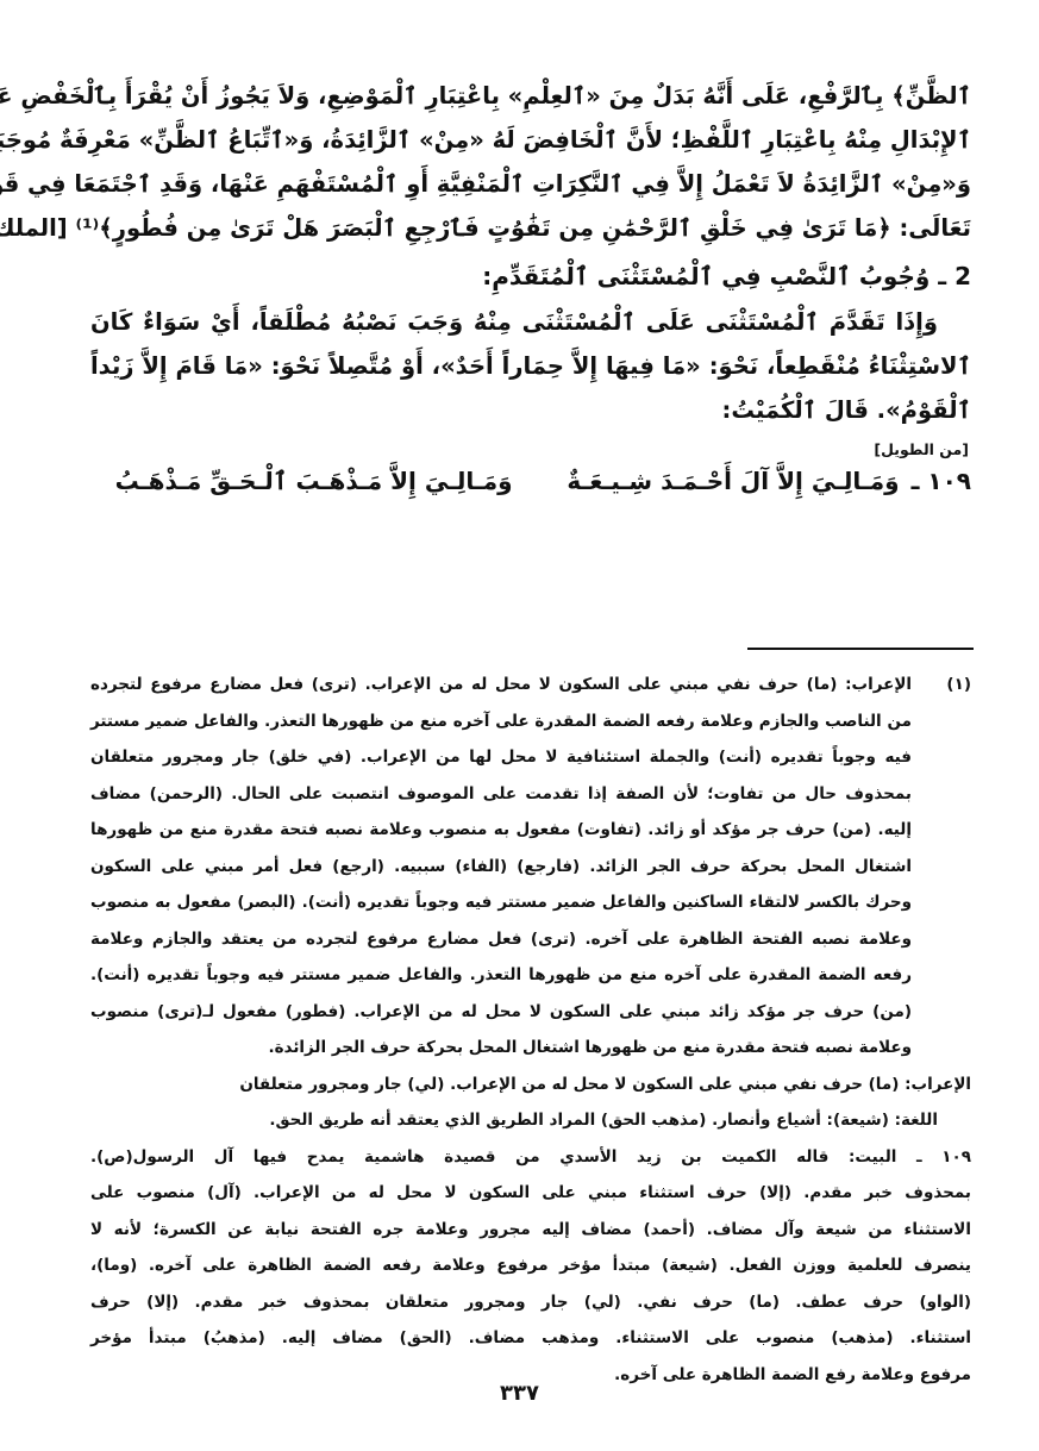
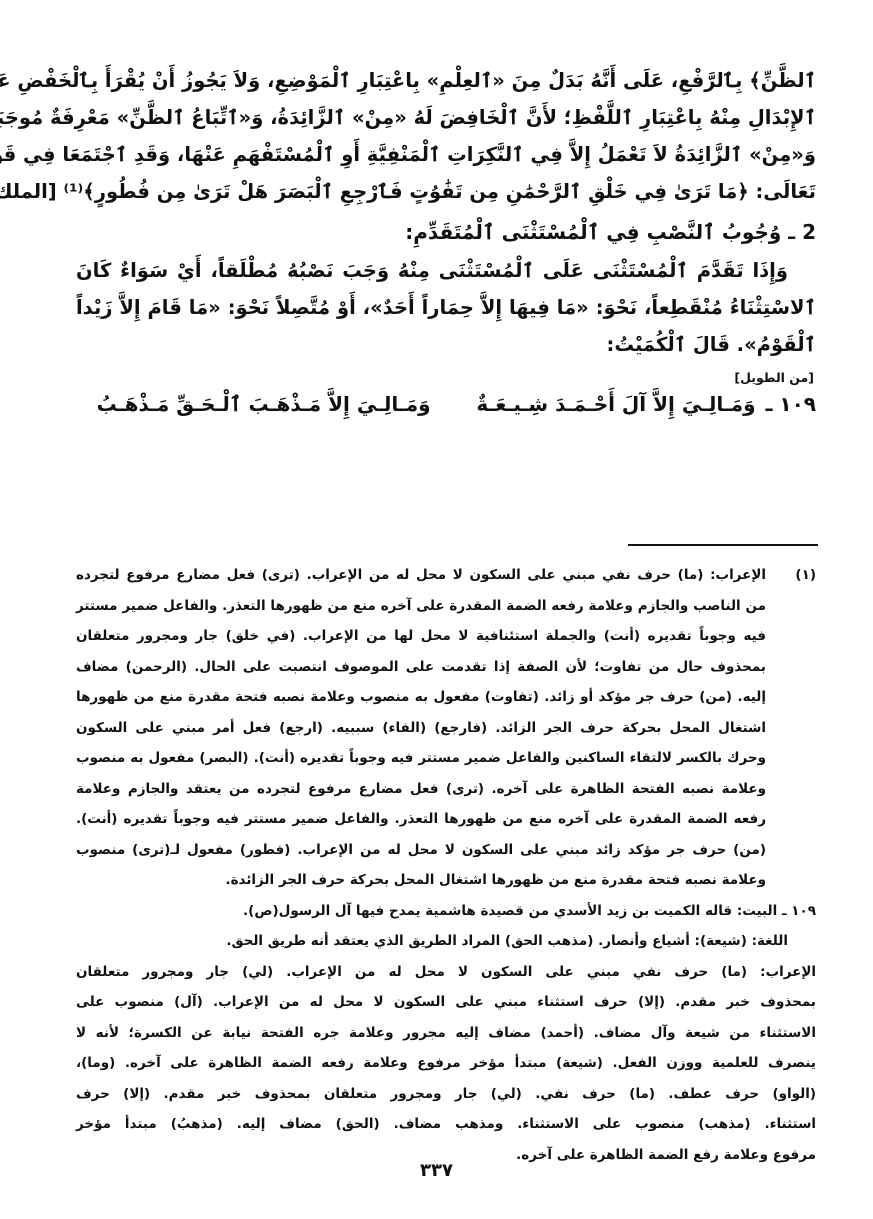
  ٱلظَّنِّ﴾ بِٱلرَّفْعِ، عَلَى أَنَّهُ بَدَلٌ مِنَ «ٱلعِلْمِ» بِاعْتِبَارِ ٱلْمَوْضِعِ، وَلاَ يَجُوزُ أَنْ يُقْرَأَ بِٱلْخَفْضِ عَ
  ٱلإِبْدَالِ مِنْهُ بِاعْتِبَارِ ٱللَّفْظِ؛ لأَنَّ ٱلْخَافِضَ لَهُ «مِنْ» ٱلزَّائِدَةُ، وَ«ٱتِّبَاعُ ٱلظَّنِّ» مَعْرِفَةٌ مُوجَبَ
  وَ«مِنْ» ٱلزَّائِدَةُ لاَ تَعْمَلُ إِلاَّ فِي ٱلنَّكِرَاتِ ٱلْمَنْفِيَّةِ أَوِ ٱلْمُسْتَفْهَمِ عَنْهَا، وَقَدِ ٱجْتَمَعَا فِي قَ
  تَعَالَى: ﴿مَا تَرَىٰ فِي خَلْقِ ٱلرَّحْمَٰنِ مِن تَفَٰوُتٍ فَٱرْجِعِ ٱلْبَصَرَ هَلْ تَرَىٰ مِن فُطُورٍ﴾⁽¹⁾ [الملك
  2 ـ وُجُوبُ ٱلنَّصْبِ فِي ٱلْمُسْتَثْنَى ٱلْمُتَقَدِّمِ:
  وَإِذَا تَقَدَّمَ ٱلْمُسْتَثْنَى عَلَى ٱلْمُسْتَثْنَى مِنْهُ وَجَبَ نَصْبُهُ مُطْلَقاً، أَيْ سَوَاءٌ كَانَ
  ٱلاسْتِثْنَاءُ مُنْقَطِعاً، نَحْوَ: «مَا فِيهَا إِلاَّ حِمَاراً أَحَدٌ»، أَوْ مُتَّصِلاً نَحْوَ: «مَا قَامَ إِلاَّ زَيْداً
  ٱلْقَوْمُ». قَالَ ٱلْكُمَيْتُ:
  [من الطويل]
  ١٠٩ ـ
  وَمَـالِـيَ إِلاَّ آلَ أَحْـمَـدَ شِـيـعَـةٌ
  وَمَـالِـيَ إِلاَّ مَـذْهَـبَ ٱلْـحَـقِّ مَـذْهَـبُ
  (١)
  الإعراب: (ما) حرف نفي مبني على السكون لا محل له من الإعراب. (ترى) فعل مضارع مرفوع لتجرده
  من الناصب والجازم وعلامة رفعه الضمة المقدرة على آخره منع من ظهورها التعذر. والفاعل ضمير مستتر
  فيه وجوباً تقديره (أنت) والجملة استئنافية لا محل لها من الإعراب. (في خلق) جار ومجرور متعلقان
  بمحذوف حال من تفاوت؛ لأن الصفة إذا تقدمت على الموصوف انتصبت على الحال. (الرحمن) مضاف
  إليه. (من) حرف جر مؤكد أو زائد. (تفاوت) مفعول به منصوب وعلامة نصبه فتحة مقدرة منع من ظهورها
  اشتغال المحل بحركة حرف الجر الزائد. (فارجع) (الفاء) سببيه. (ارجع) فعل أمر مبني على السكون
  وحرك بالكسر لالتقاء الساكنين والفاعل ضمير مستتر فيه وجوباً تقديره (أنت). (البصر) مفعول به منصوب
  وعلامة نصبه الفتحة الظاهرة على آخره. (ترى) فعل مضارع مرفوع لتجرده من يعتقد والجازم وعلامة
  رفعه الضمة المقدرة على آخره منع من ظهورها التعذر. والفاعل ضمير مستتر فيه وجوباً تقديره (أنت).
  (من) حرف جر مؤكد زائد مبني على السكون لا محل له من الإعراب. (فطور) مفعول لـ(ترى) منصوب
  وعلامة نصبه فتحة مقدرة منع من ظهورها اشتغال المحل بحركة حرف الجر الزائدة.
- الإعراب: (ما) حرف نفي مبني على السكون لا محل له من الإعراب. (لي) جار ومجرور متعلقان
+ ١٠٩ ـ البيت: قاله الكميت بن زيد الأسدي من قصيدة هاشمية يمدح فيها آل الرسول(ص).
  اللغة: (شيعة): أشياع وأنصار. (مذهب الحق) المراد الطريق الذي يعتقد أنه طريق الحق.
- ١٠٩ ـ البيت: قاله الكميت بن زيد الأسدي من قصيدة هاشمية يمدح فيها آل الرسول(ص).
+ الإعراب: (ما) حرف نفي مبني على السكون لا محل له من الإعراب. (لي) جار ومجرور متعلقان
  بمحذوف خبر مقدم. (إلا) حرف استثناء مبني على السكون لا محل له من الإعراب. (آل) منصوب على
  الاستثناء من شيعة وآل مضاف. (أحمد) مضاف إليه مجرور وعلامة جره الفتحة نيابة عن الكسرة؛ لأنه لا
  ينصرف للعلمية ووزن الفعل. (شيعة) مبتدأ مؤخر مرفوع وعلامة رفعه الضمة الظاهرة على آخره. (وما)،
  (الواو) حرف عطف. (ما) حرف نفي. (لي) جار ومجرور متعلقان بمحذوف خبر مقدم. (إلا) حرف
  استثناء. (مذهب) منصوب على الاستثناء. ومذهب مضاف. (الحق) مضاف إليه. (مذهبُ) مبتدأ مؤخر
  مرفوع وعلامة رفع الضمة الظاهرة على آخره.
  ٣٣٧
